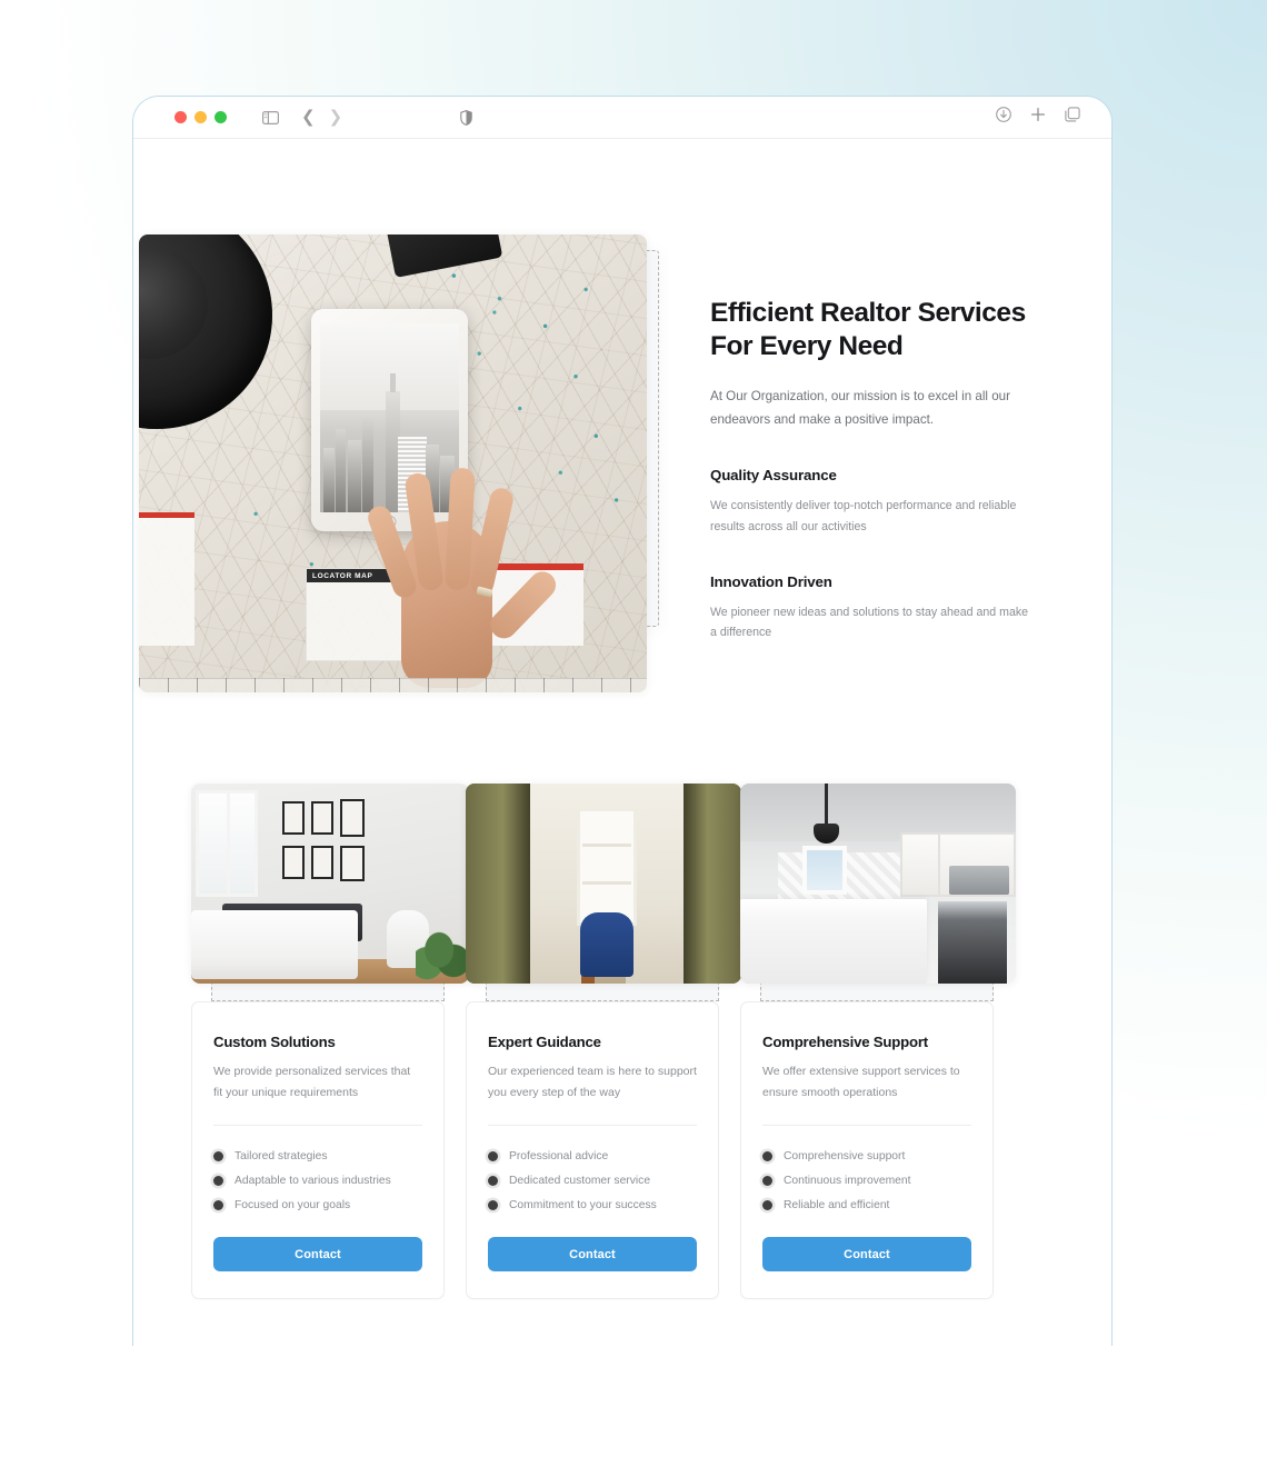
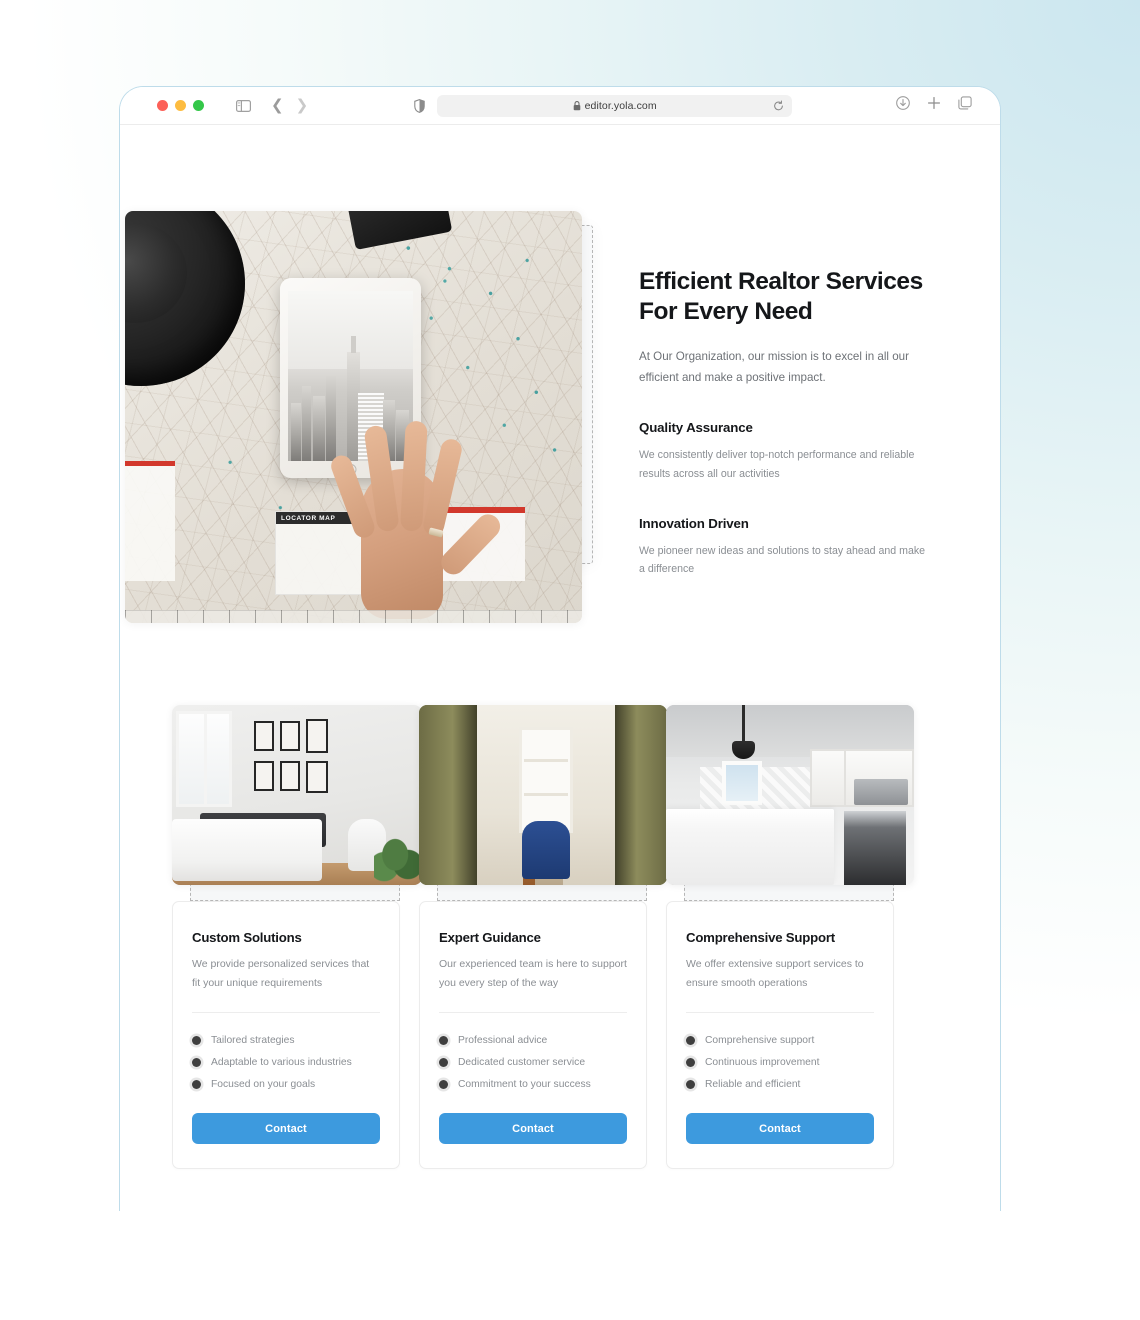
  ❮
  ❯
+ editor.yola.com
  Efficient Realtor Services For Every Need
- At Our Organization, our mission is to excel in all our endeavors and make a positive impact.
+ At Our Organization, our mission is to excel in all our efficient and make a positive impact.
  Quality Assurance
  We consistently deliver top-notch performance and reliable results across all our activities
  Innovation Driven
  We pioneer new ideas and solutions to stay ahead and make a difference
  Custom Solutions
  We provide personalized services that fit your unique requirements
  Tailored strategies
  Adaptable to various industries
  Focused on your goals
  Contact
  Expert Guidance
  Our experienced team is here to support you every step of the way
  Professional advice
  Dedicated customer service
  Commitment to your success
  Contact
  Comprehensive Support
  We offer extensive support services to ensure smooth operations
  Comprehensive support
  Continuous improvement
  Reliable and efficient
  Contact
